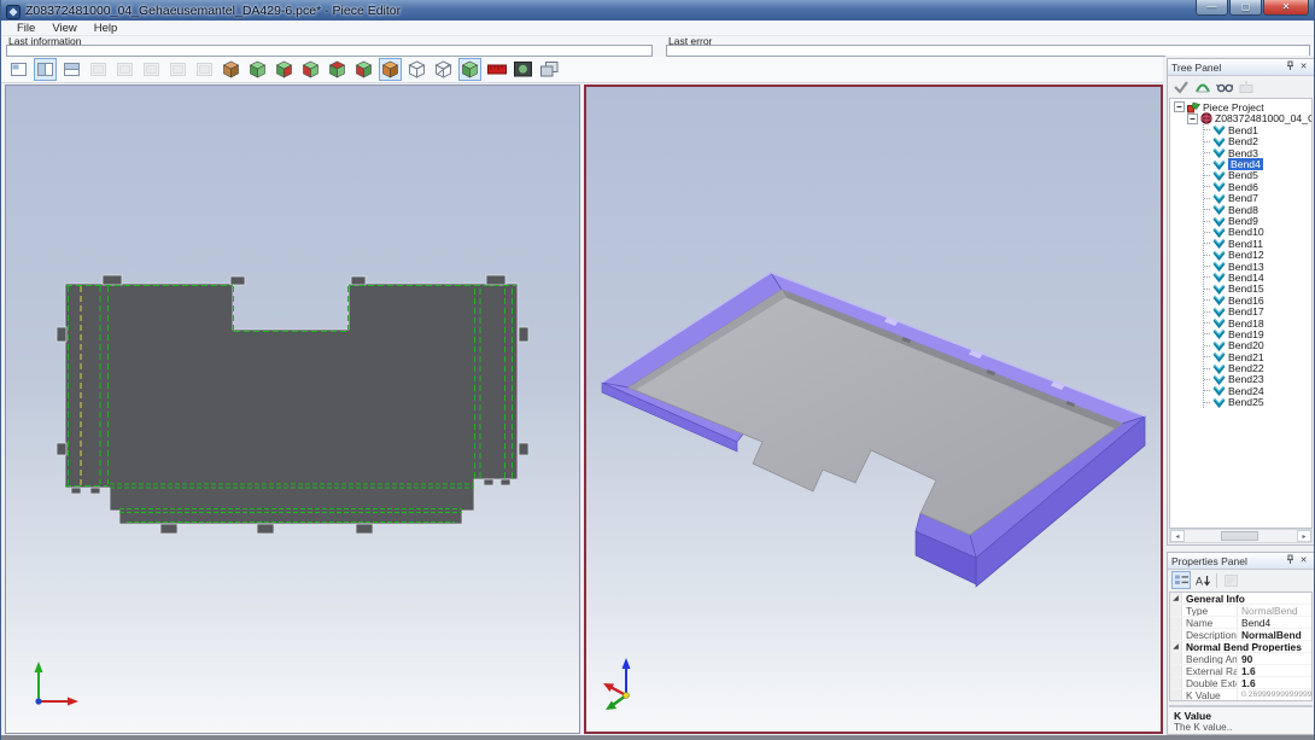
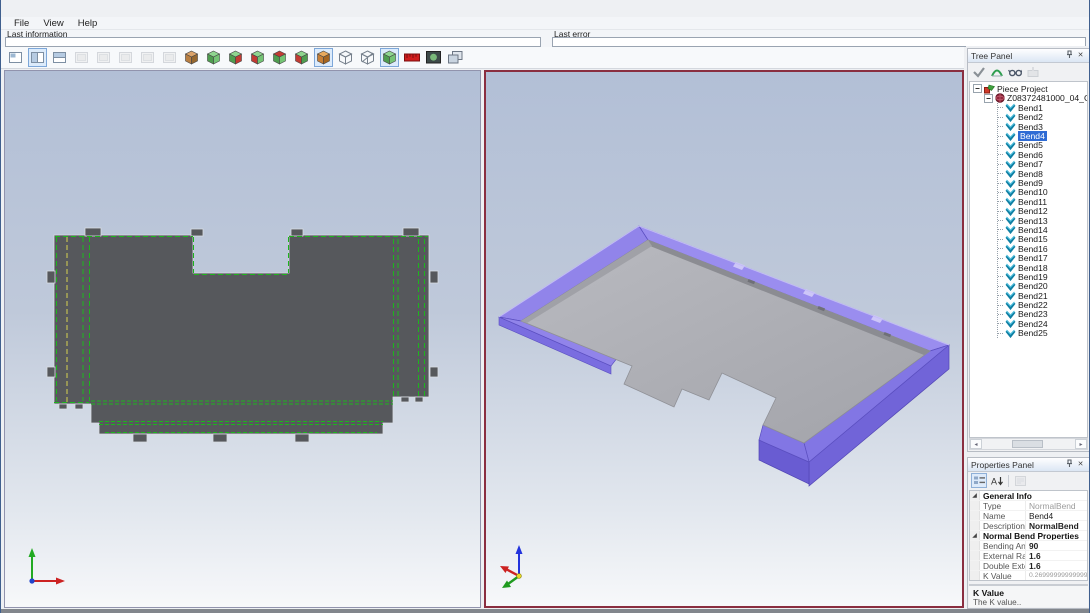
- Z08372481000_04_Gehaeusemantel_DA429-6.pce* - Piece Editor
- —
- ▢
- ✕
  File
  View
  Help
  Last information
  Last error
  Tree Panel
  Piece Project
  Bend1
  Bend2
  Bend3
  Bend4
  Bend5
  Bend6
  Bend7
  Bend8
  Bend9
  Bend10
  Bend11
  Bend12
  Bend13
  Bend14
  Bend15
  Bend16
  Bend17
  Bend18
  Bend19
  Bend20
  Bend21
  Bend22
  Bend23
  Bend24
  Bend25
  Properties Panel
  A
  General Info
  Type
  NormalBend
  Name
  Bend4
  Description
  NormalBend
  Normal Bend Properties
  Bending An
  90
  External Ra
  1.6
  Double Ext
  1.6
  K Value
  K Value
  The K value..
